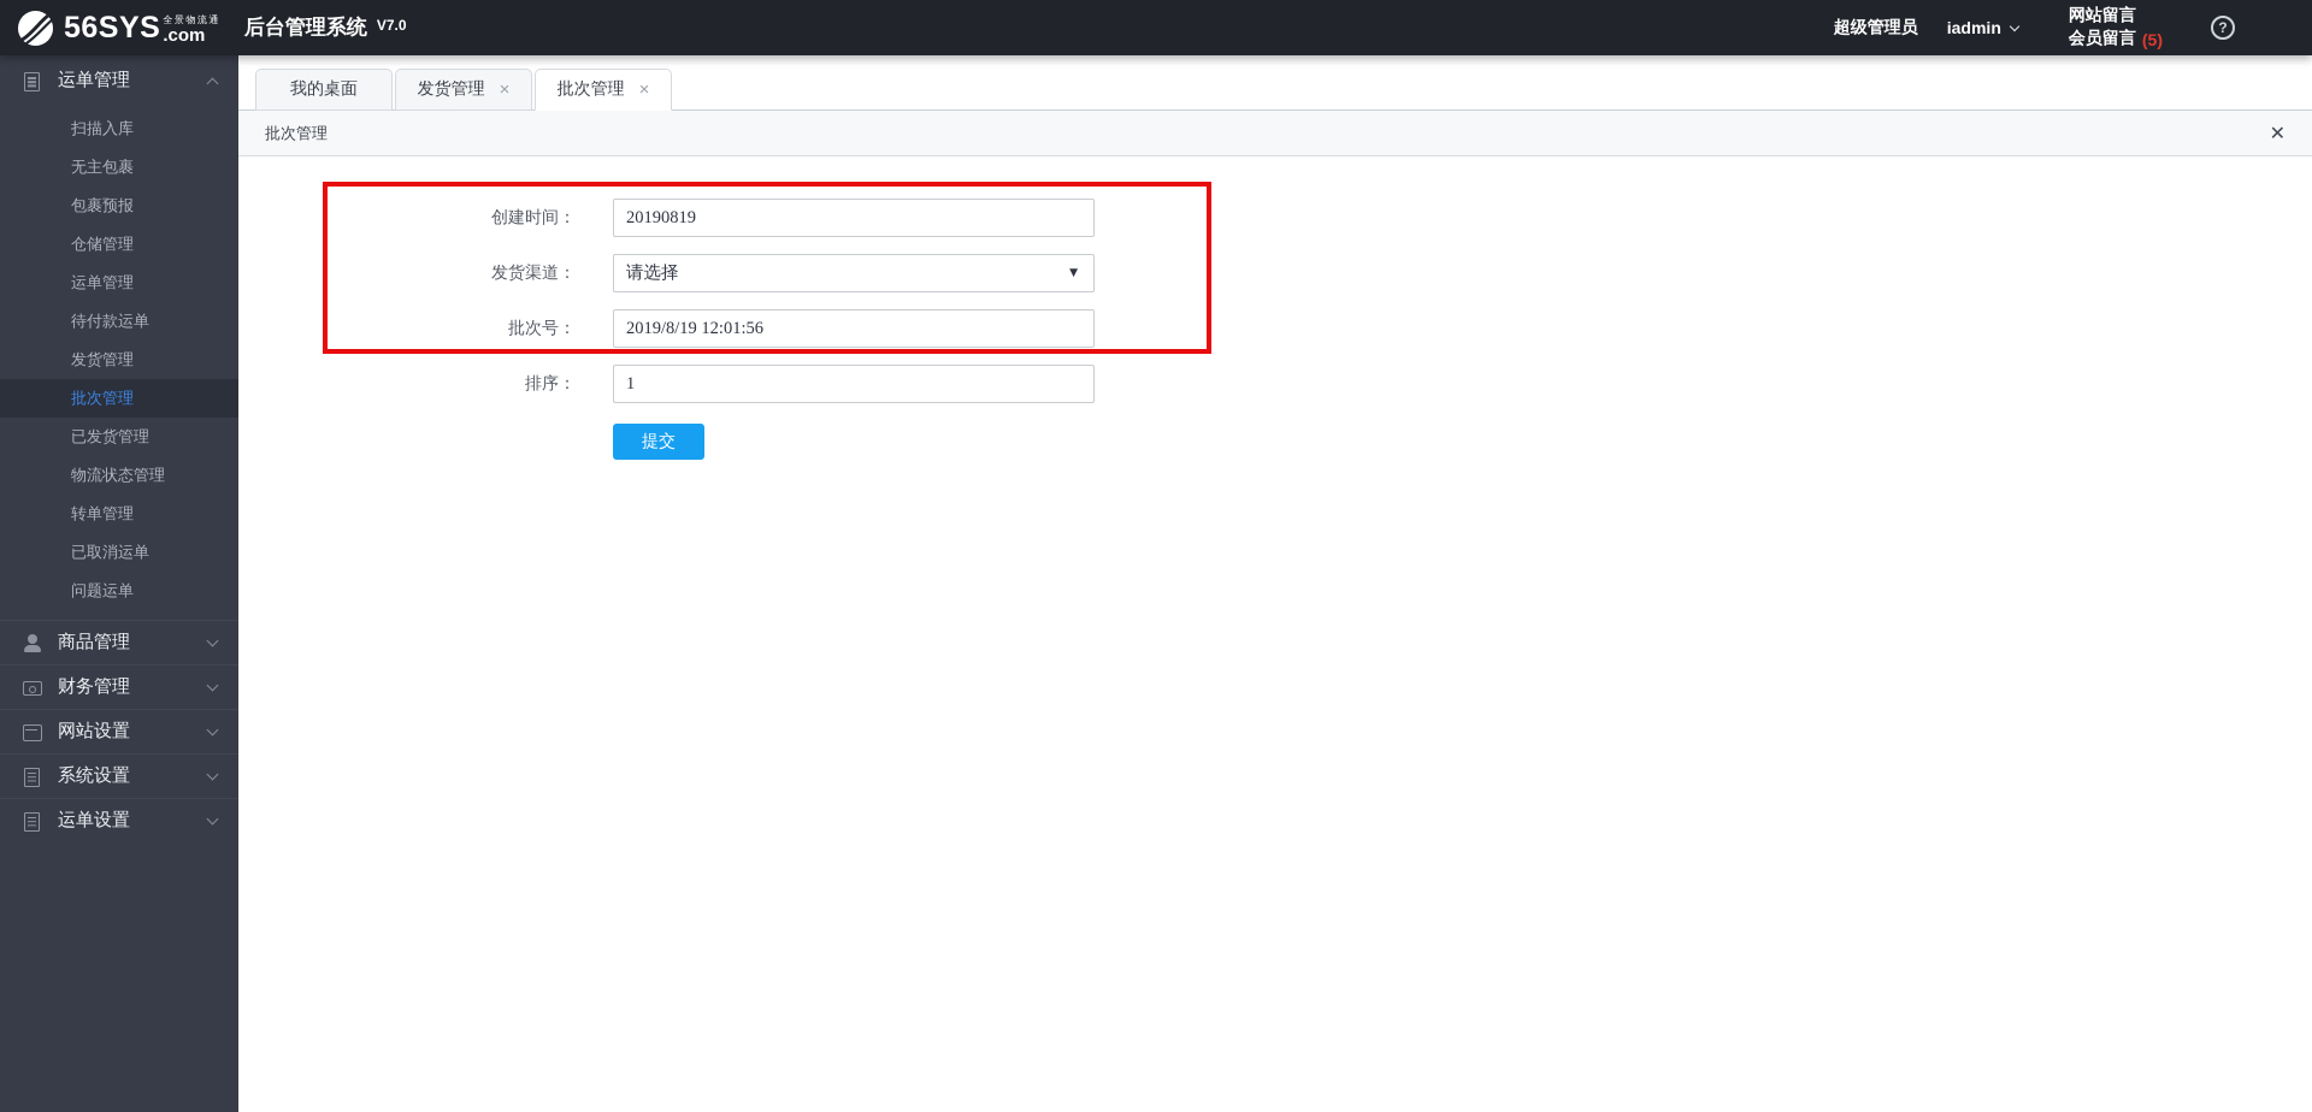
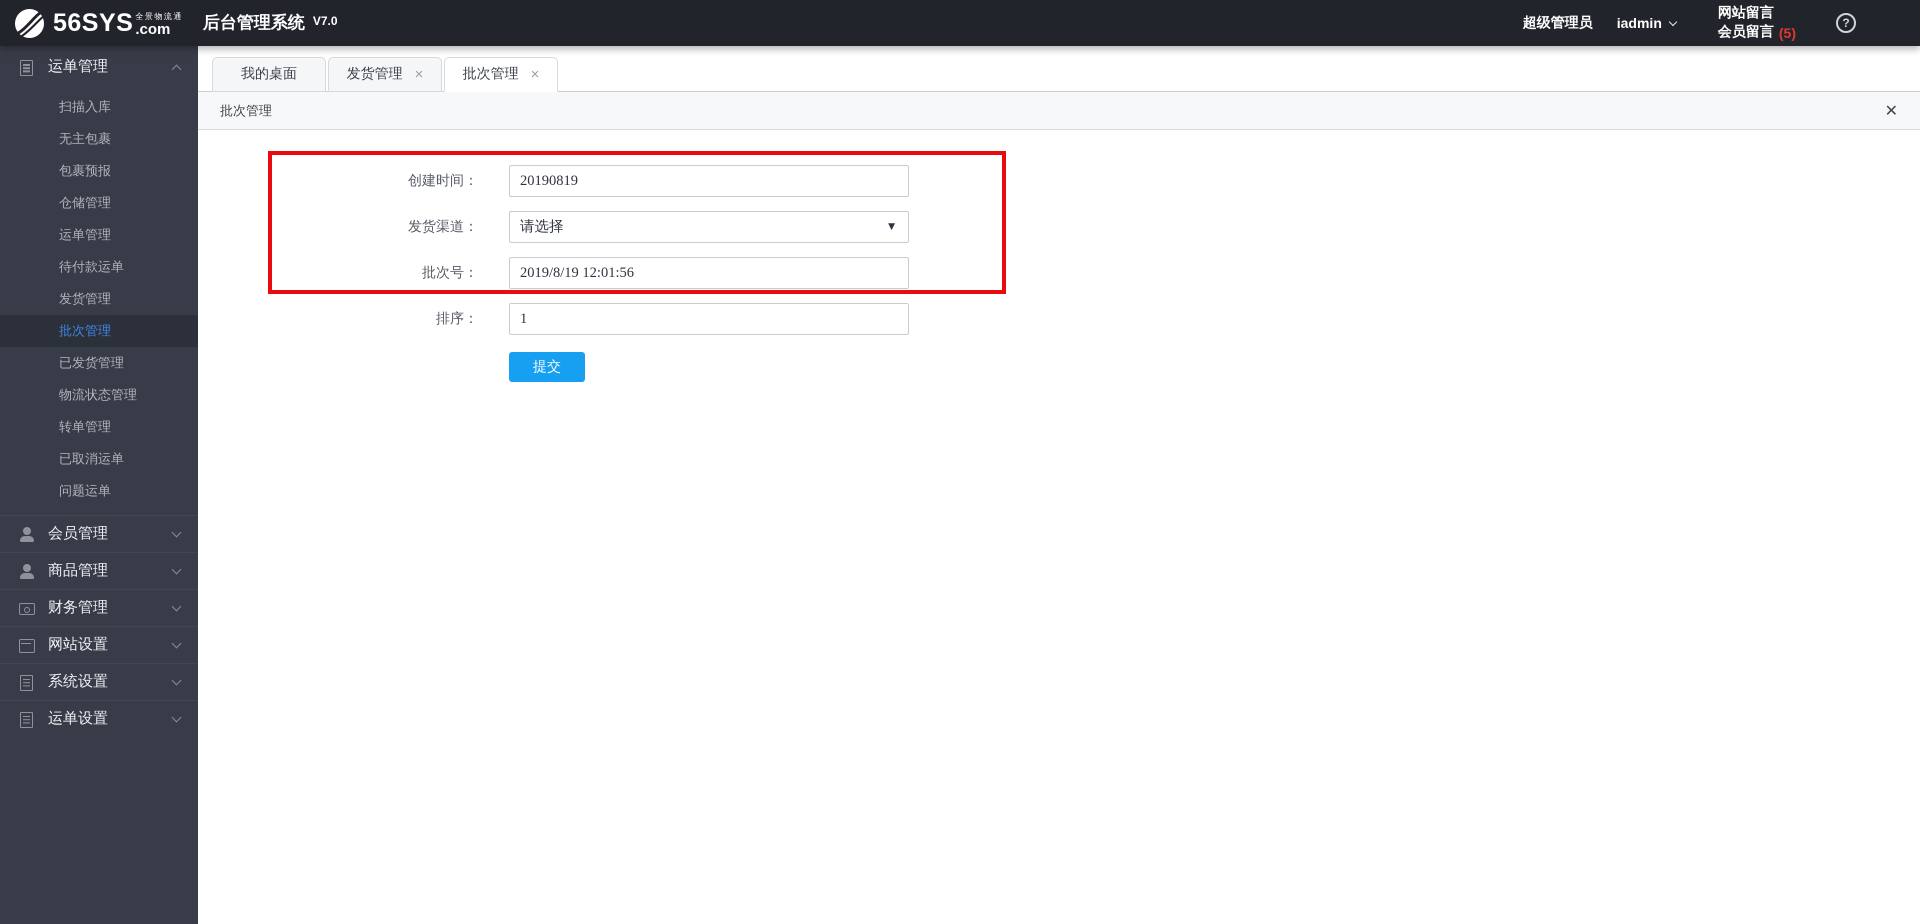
  56SYS
  全景物流通
  .com
  后台管理系统
  V7.0
  超级管理员
  iadmin
  网站留言
  会员留言
  (5)
  ?
  运单管理
  扫描入库
  无主包裹
  包裹预报
  仓储管理
  运单管理
  待付款运单
  发货管理
  批次管理
  已发货管理
  物流状态管理
  转单管理
  已取消运单
  问题运单
+ 会员管理
  商品管理
  财务管理
  网站设置
  系统设置
  运单设置
  我的桌面
  发货管理
  ×
  批次管理
  ×
  批次管理
  ✕
  创建时间：
  20190819
  发货渠道：
  请选择
  ▼
  批次号：
  2019/8/19 12:01:56
  排序：
  1
  提交
